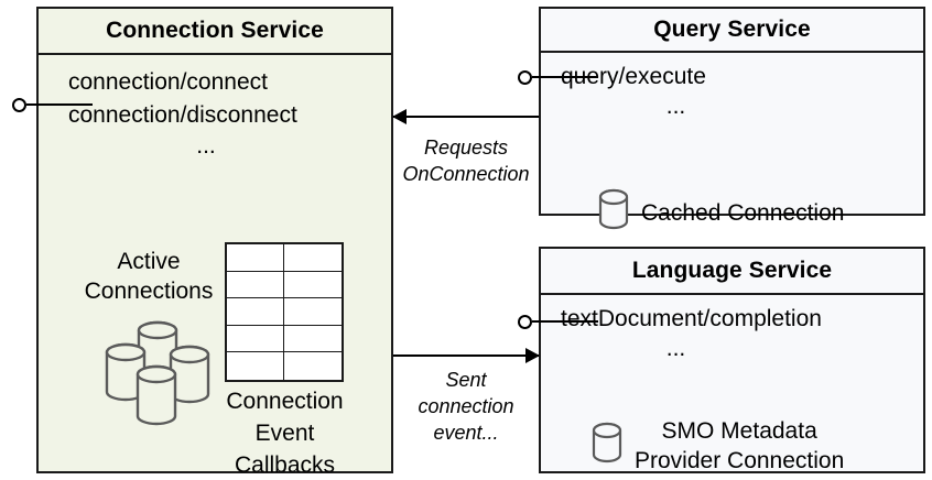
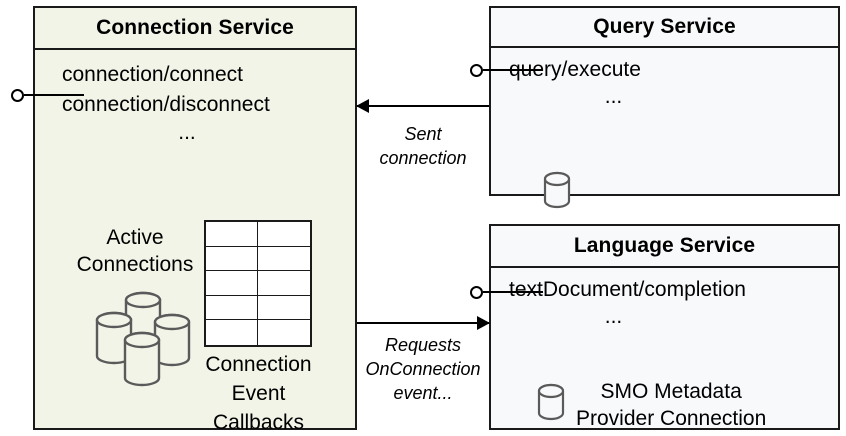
  Connection Service
  connection/connect
  connection/disconnect
  ...
  Active
  Connections
  Connection
  Event
  Callbacks
  Query Service
  query/execute
  ...
- Cached Connection
  Language Service
  textDocument/completion
  ...
  SMO Metadata
  Provider Connection
- Requests
+ Sent
- OnConnection
+ connection
- Sent
+ Requests
- connection
+ OnConnection
  event...
